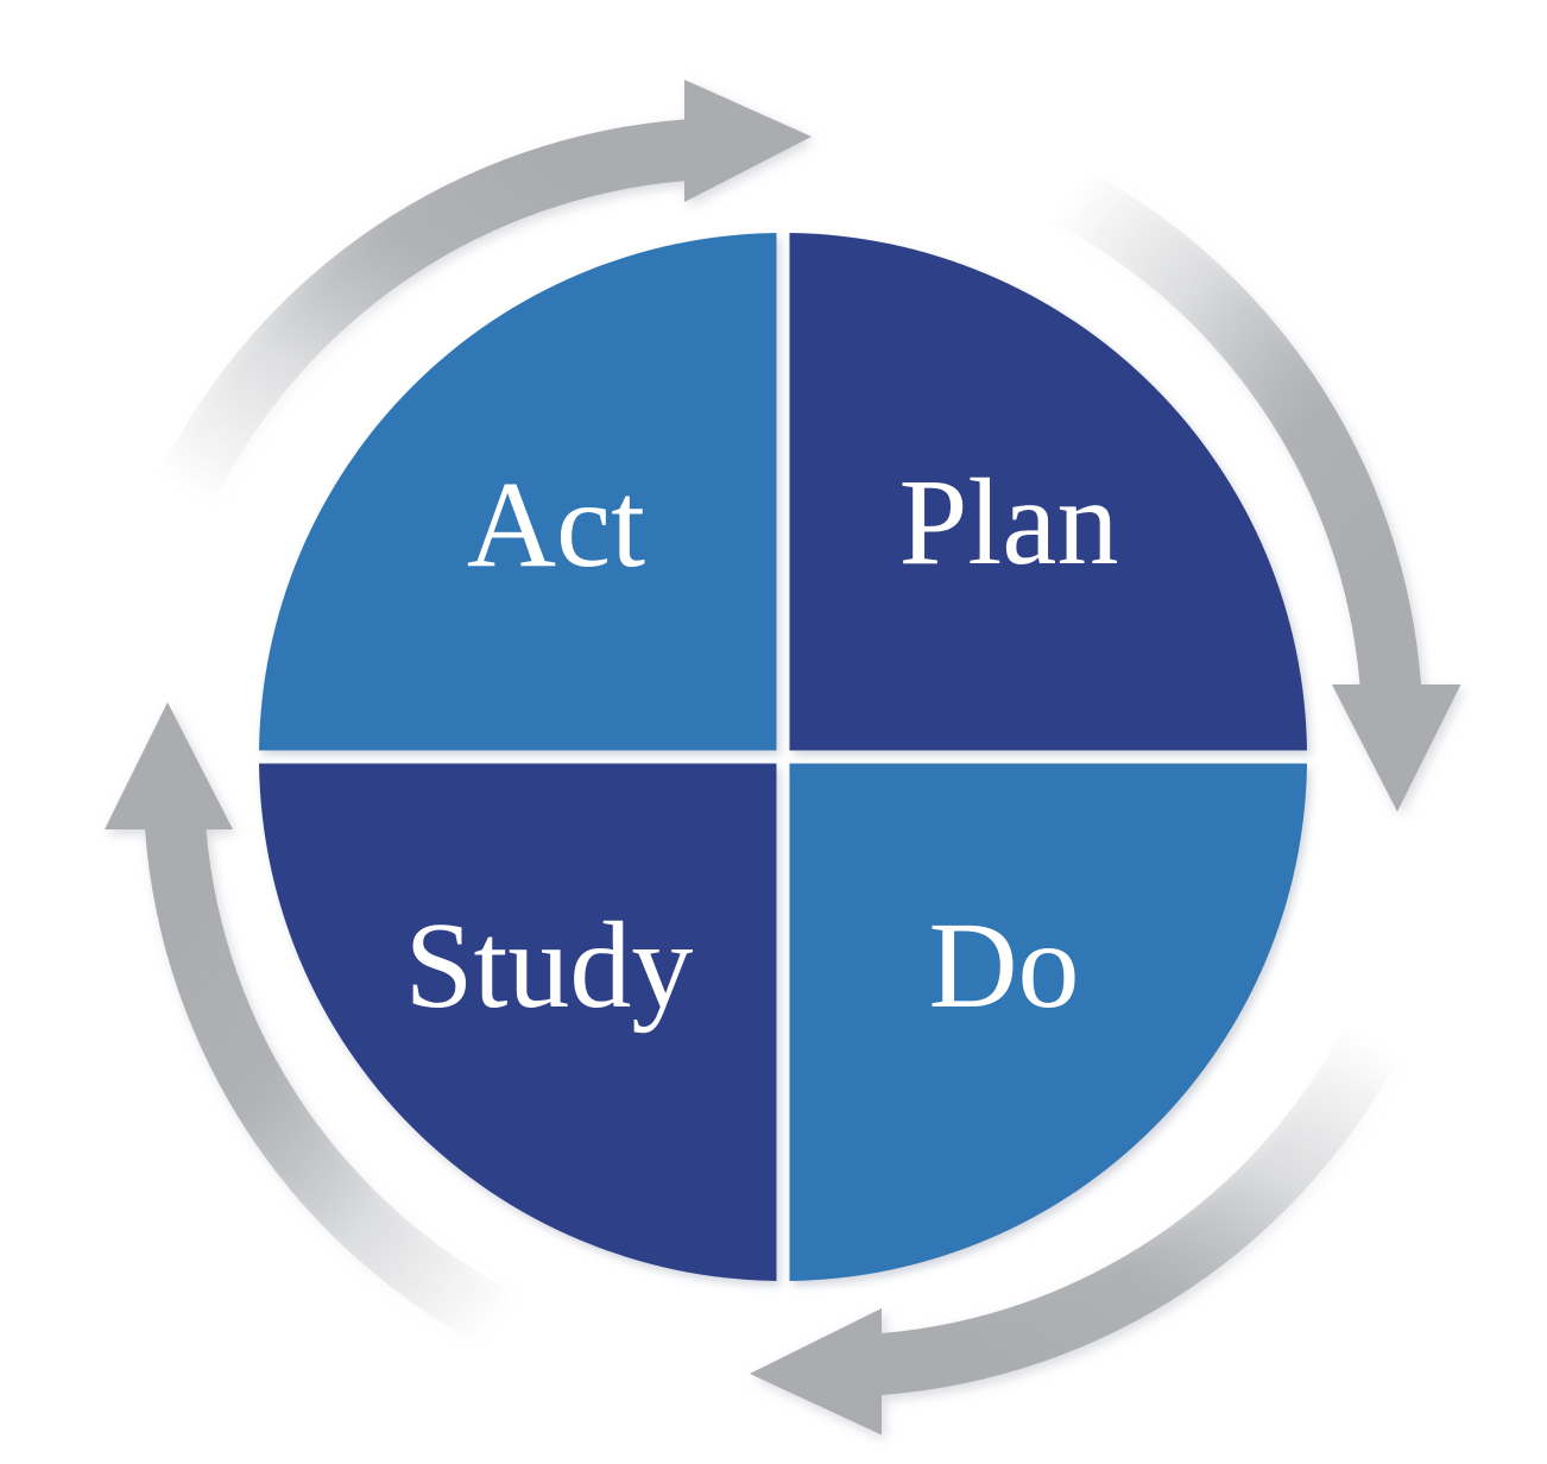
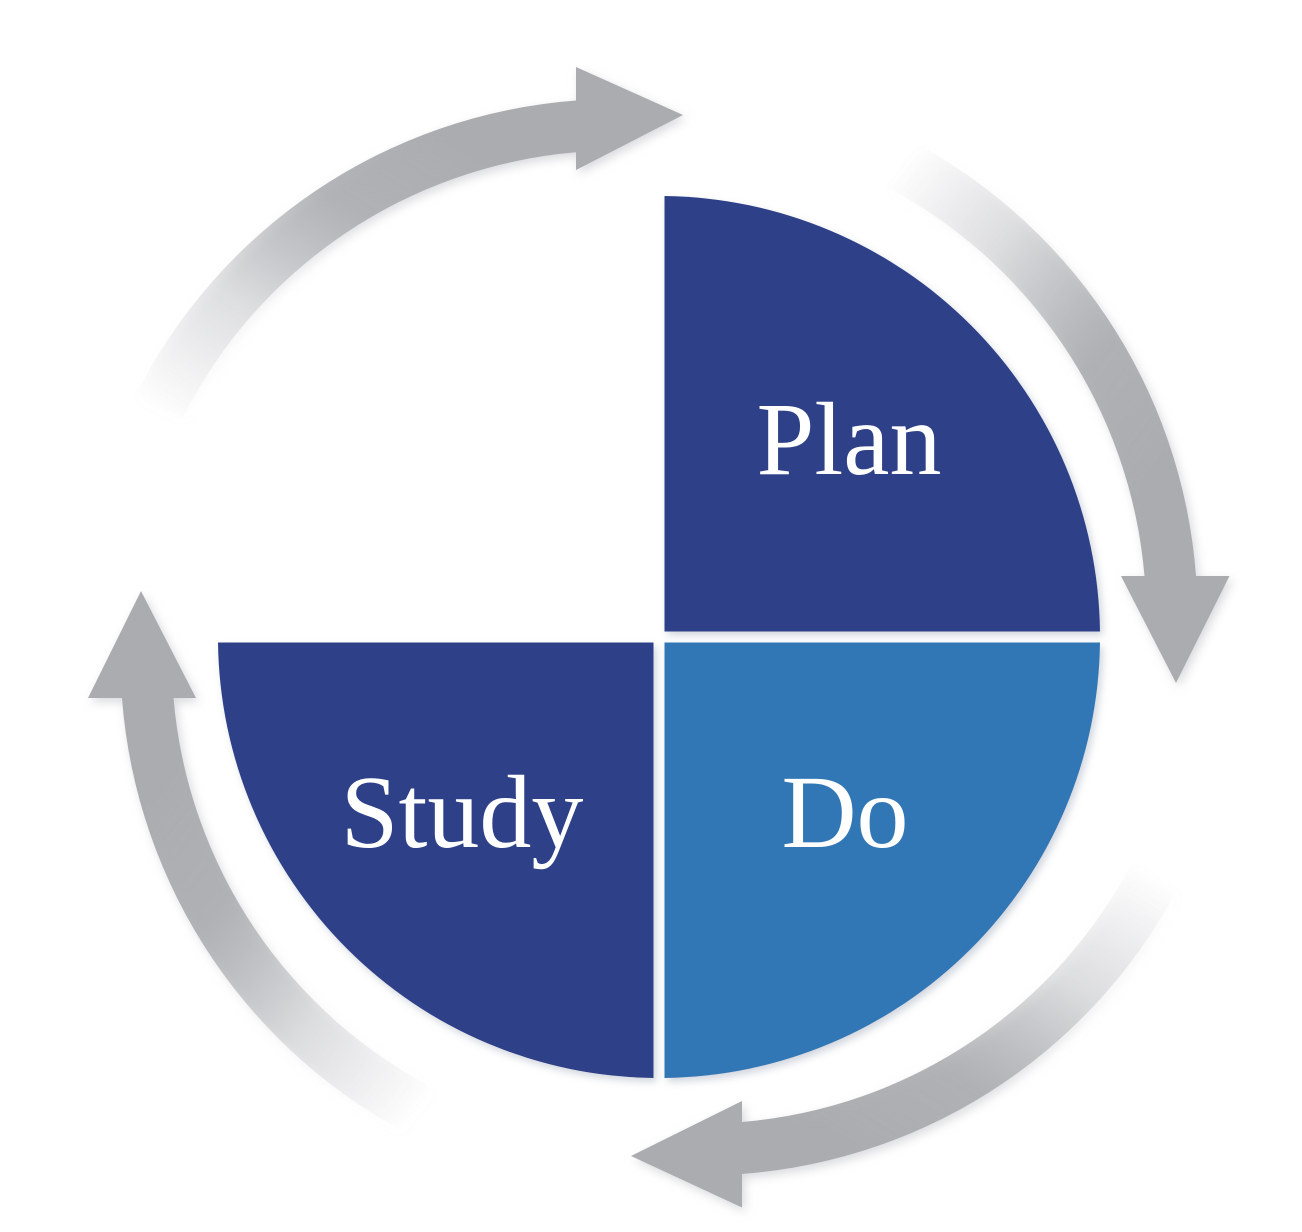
  Plan
  Do
  Study
- Act
